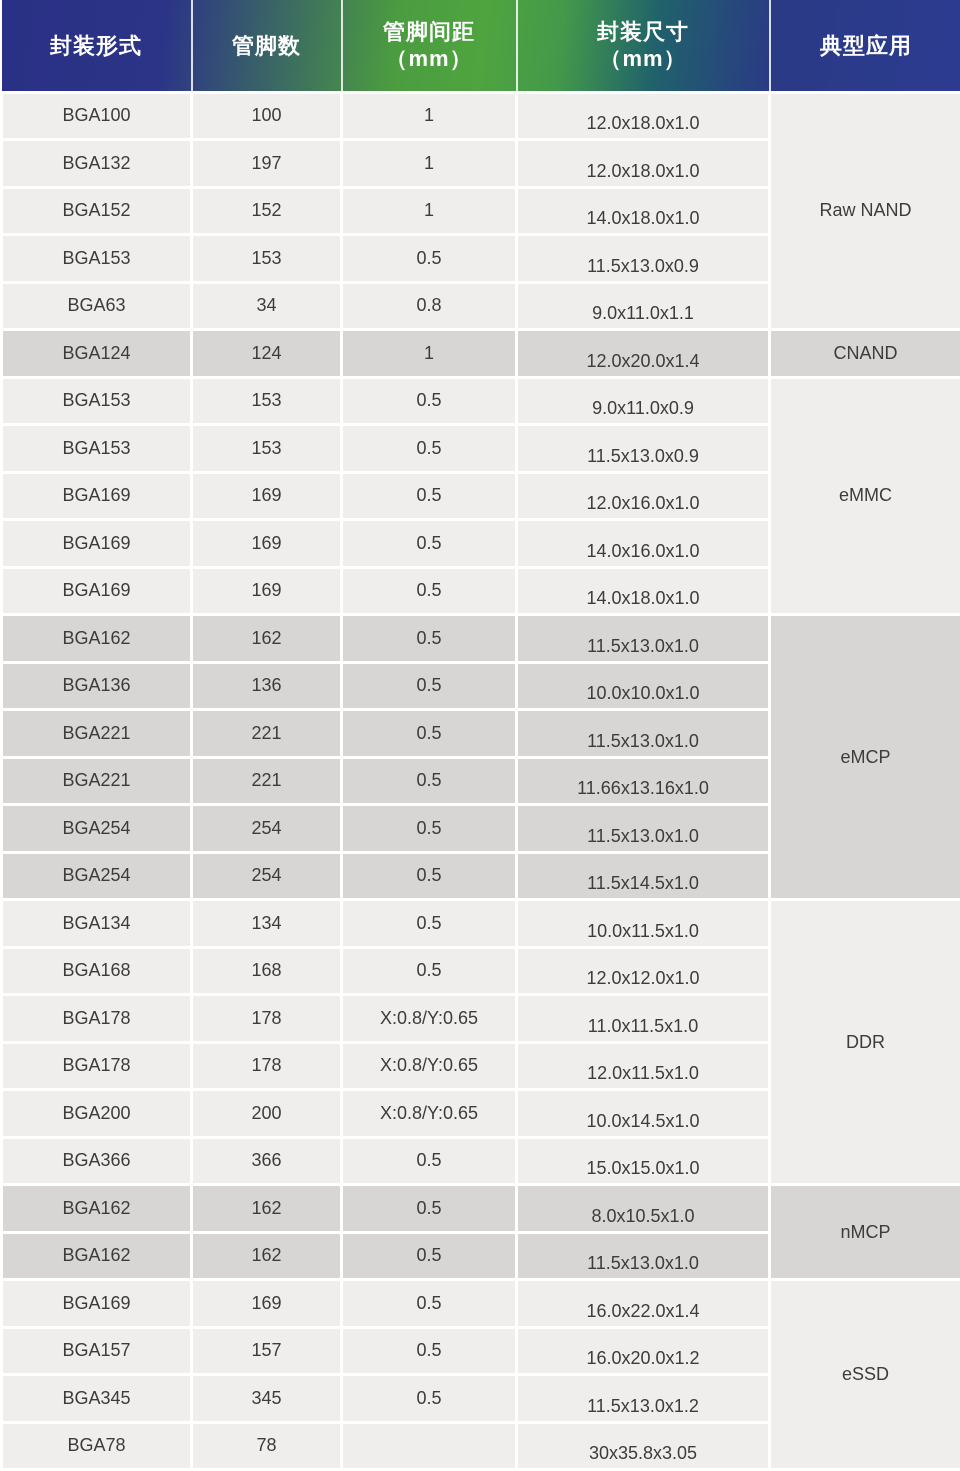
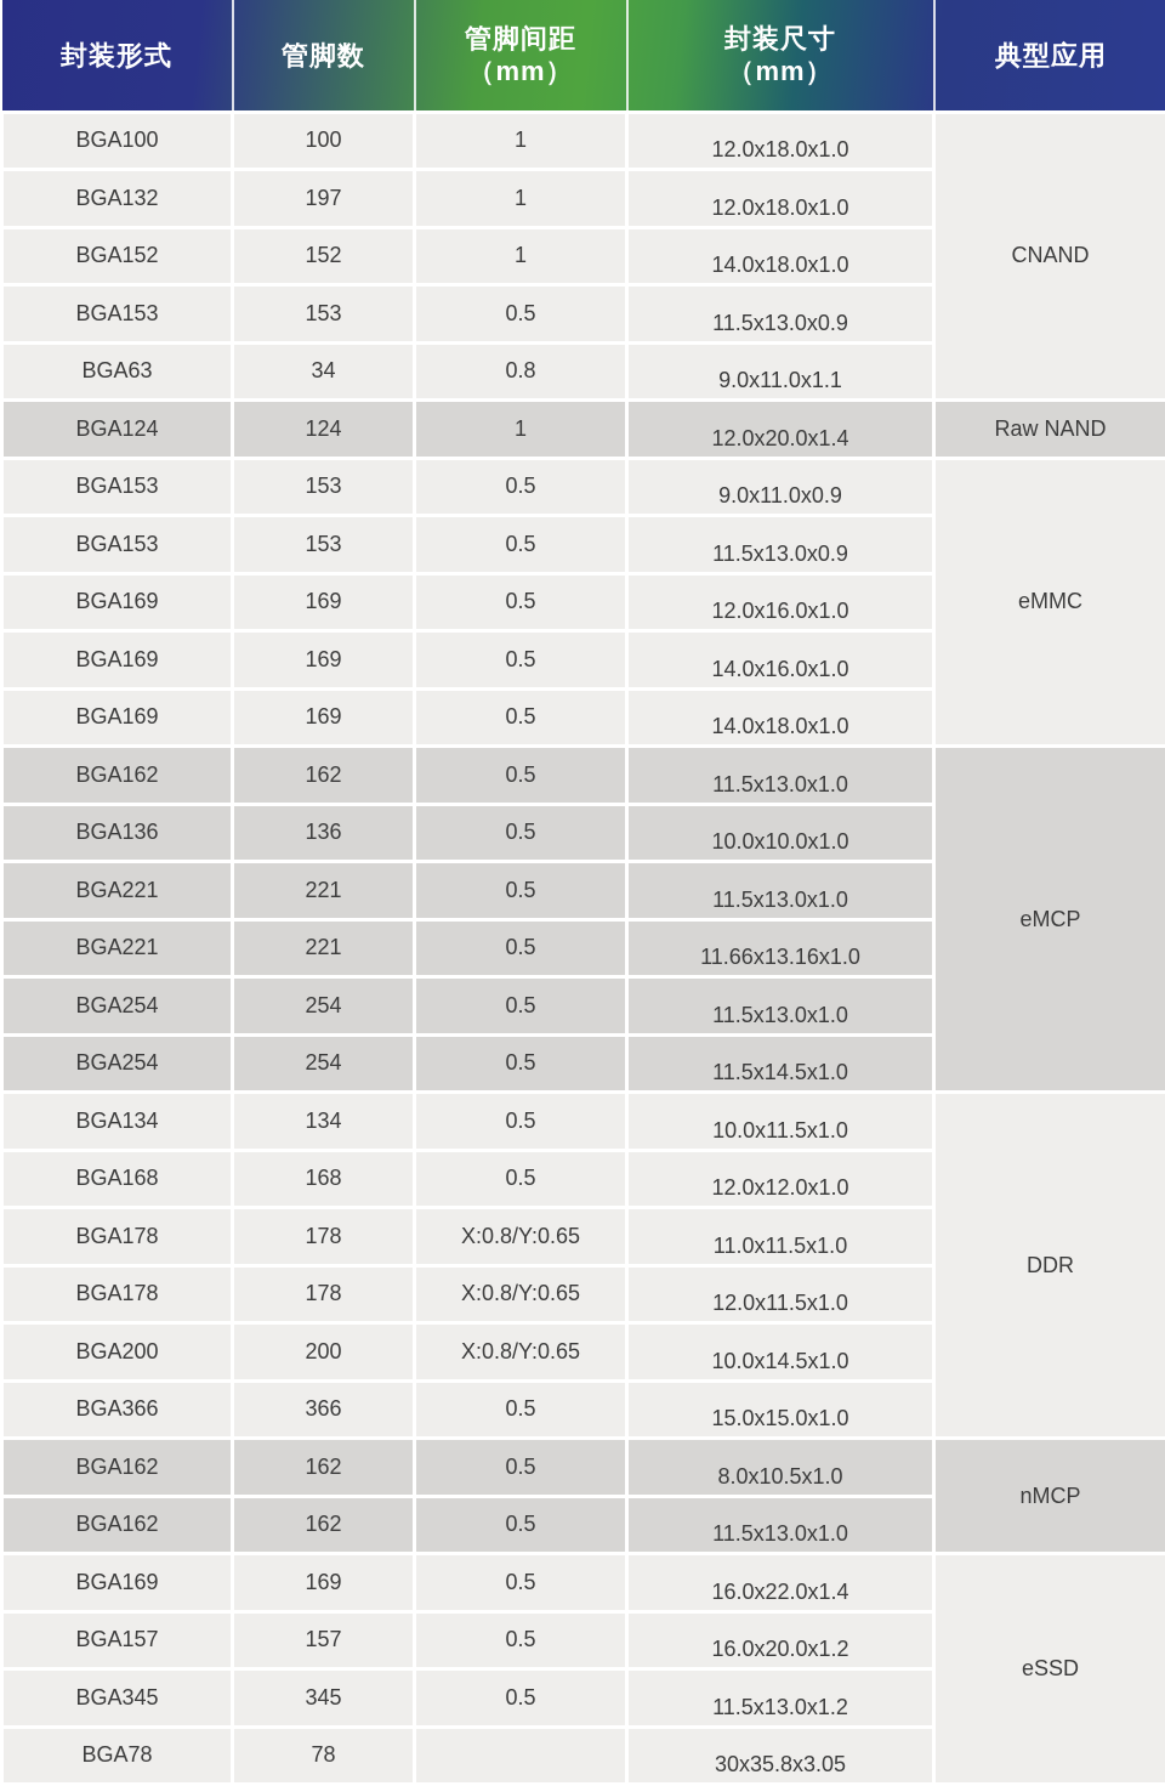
  封装形式	管脚数	管脚间距 （mm）	封装尺寸 （mm）	典型应用
- BGA100	100	1	12.0x18.0x1.0	Raw NAND
+ BGA100	100	1	12.0x18.0x1.0	CNAND
  BGA132	197	1	12.0x18.0x1.0
  BGA152	152	1	14.0x18.0x1.0
  BGA153	153	0.5	11.5x13.0x0.9
  BGA63	34	0.8	9.0x11.0x1.1
- BGA124	124	1	12.0x20.0x1.4	CNAND
+ BGA124	124	1	12.0x20.0x1.4	Raw NAND
  BGA153	153	0.5	9.0x11.0x0.9	eMMC
  BGA153	153	0.5	11.5x13.0x0.9
  BGA169	169	0.5	12.0x16.0x1.0
  BGA169	169	0.5	14.0x16.0x1.0
  BGA169	169	0.5	14.0x18.0x1.0
  BGA162	162	0.5	11.5x13.0x1.0	eMCP
  BGA136	136	0.5	10.0x10.0x1.0
  BGA221	221	0.5	11.5x13.0x1.0
  BGA221	221	0.5	11.66x13.16x1.0
  BGA254	254	0.5	11.5x13.0x1.0
  BGA254	254	0.5	11.5x14.5x1.0
  BGA134	134	0.5	10.0x11.5x1.0	DDR
  BGA168	168	0.5	12.0x12.0x1.0
  BGA178	178	X:0.8/Y:0.65	11.0x11.5x1.0
  BGA178	178	X:0.8/Y:0.65	12.0x11.5x1.0
  BGA200	200	X:0.8/Y:0.65	10.0x14.5x1.0
  BGA366	366	0.5	15.0x15.0x1.0
  BGA162	162	0.5	8.0x10.5x1.0	nMCP
  BGA162	162	0.5	11.5x13.0x1.0
  BGA169	169	0.5	16.0x22.0x1.4	eSSD
  BGA157	157	0.5	16.0x20.0x1.2
  BGA345	345	0.5	11.5x13.0x1.2
  BGA78	78		30x35.8x3.05
